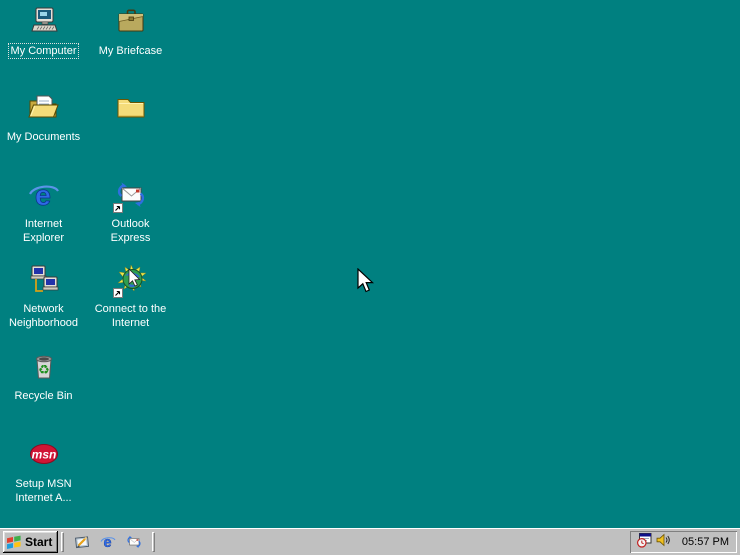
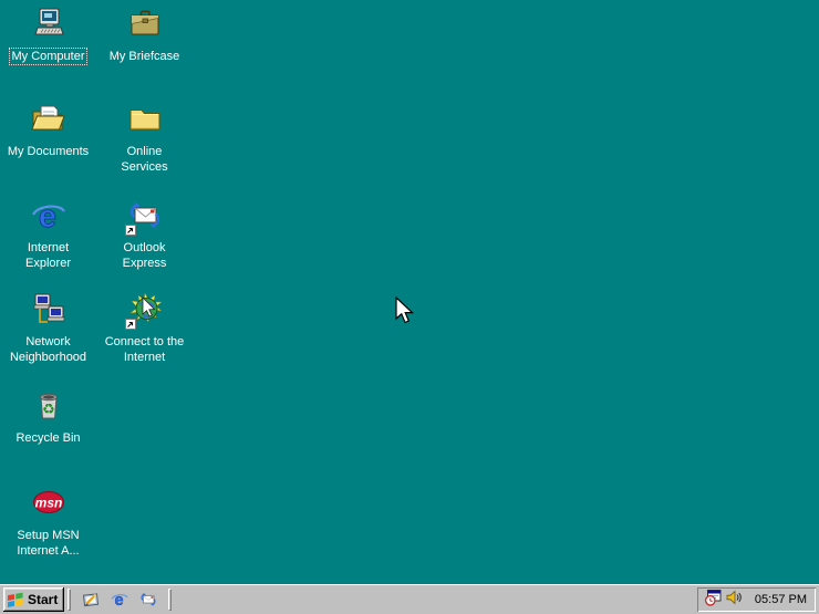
  My Computer
  My Briefcase
  My Documents
+ Online
+ Services
  Internet
  Explorer
  Outlook
  Express
  Network
  Neighborhood
  Connect to the
  Internet
  Recycle Bin
  Setup MSN
  Internet A...
  Start
  05:57 PM
